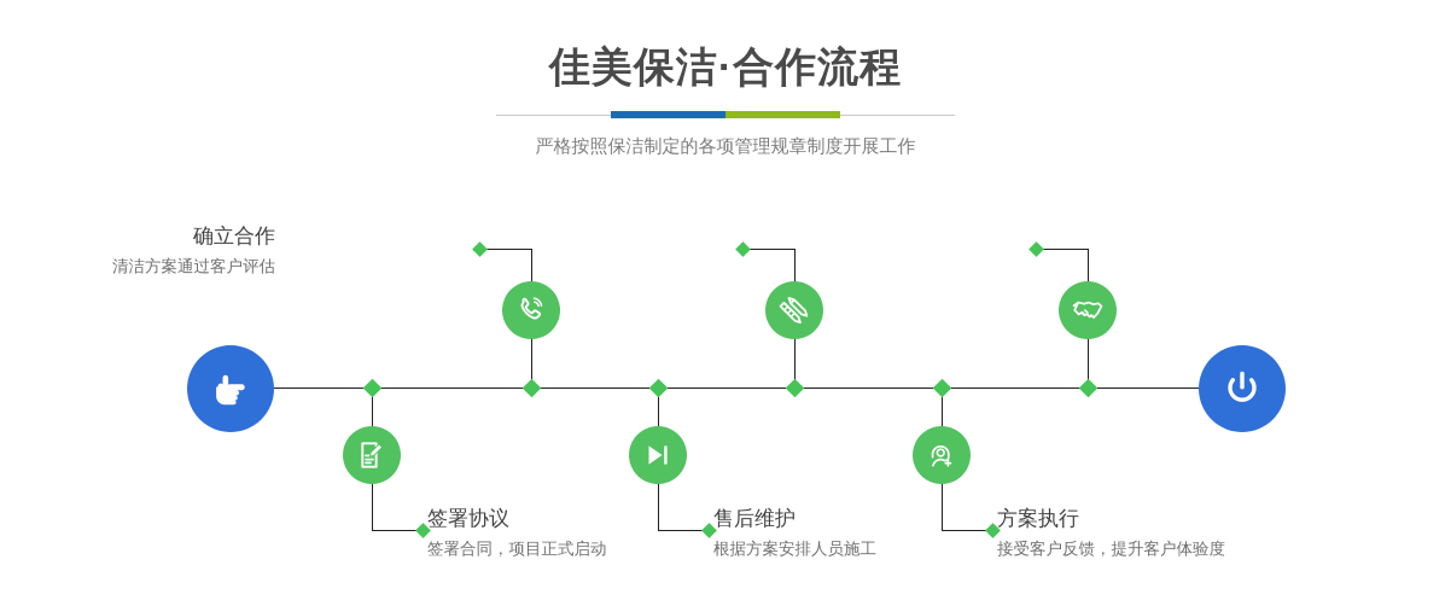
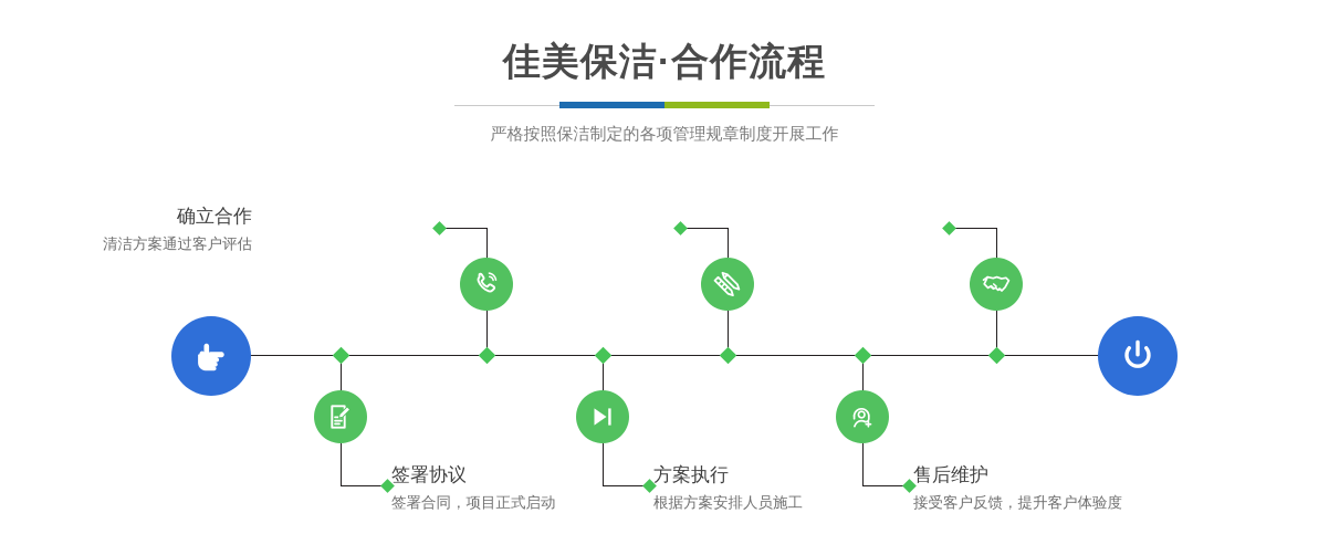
  佳美保洁·合作流程
  严格按照保洁制定的各项管理规章制度开展工作
  签署协议
  签署合同，项目正式启动
- 售后维护
+ 方案执行
  根据方案安排人员施工
  确立合作
  清洁方案通过客户评估
- 方案执行
+ 售后维护
  接受客户反馈，提升客户体验度
